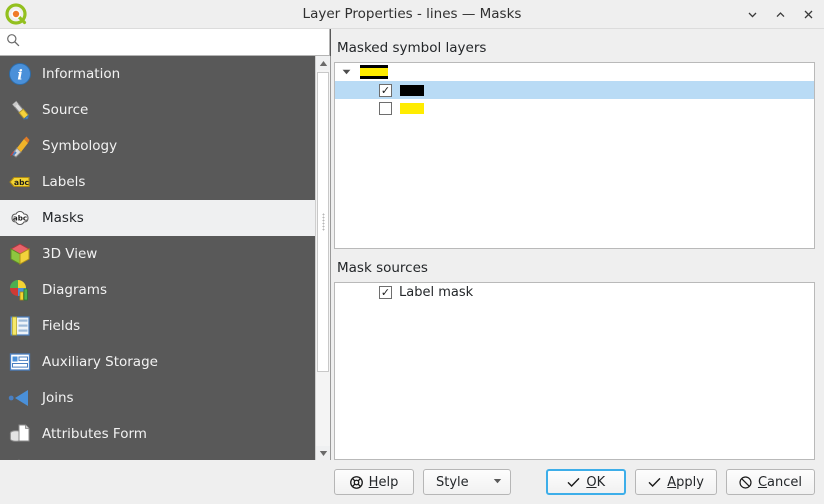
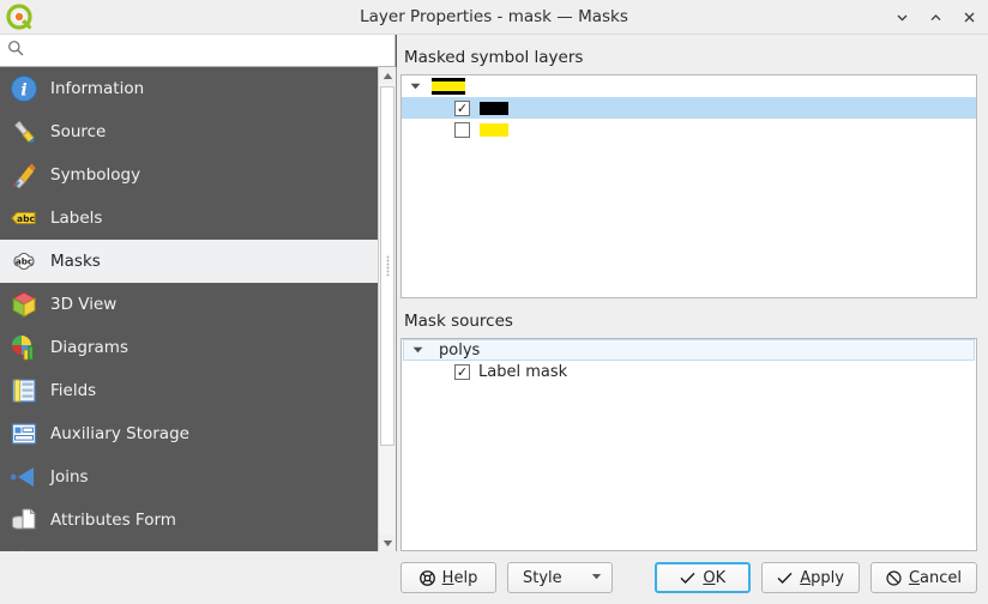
- Layer Properties - lines — Masks
+ Layer Properties - mask — Masks
  i
  Information
  Source
  Symbology
  abc
  Labels
  abc
  Masks
  3D View
  Diagrams
  Fields
  Auxiliary Storage
  Joins
  Attributes Form
  Masked symbol layers
  ✓
  ✓
  Mask sources
+ polys
  ✓
  Label mask
  Help
  Style
  OK
  Apply
  Cancel
